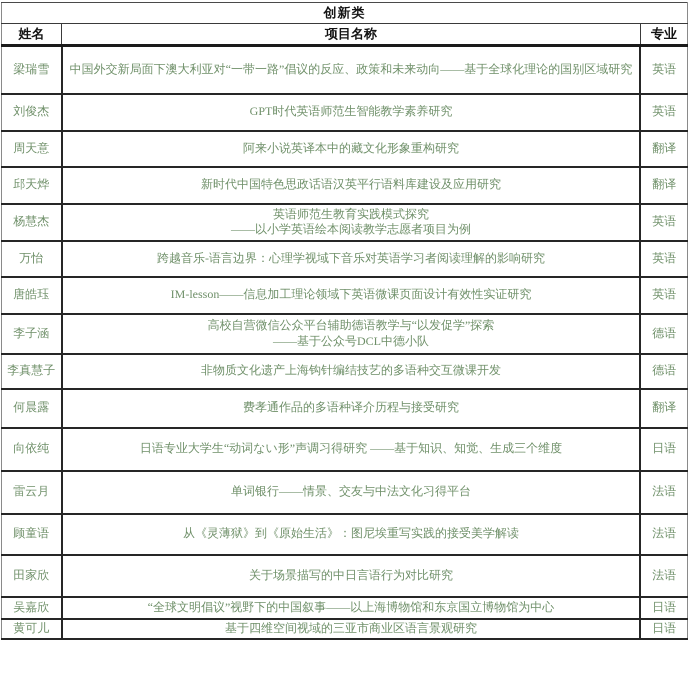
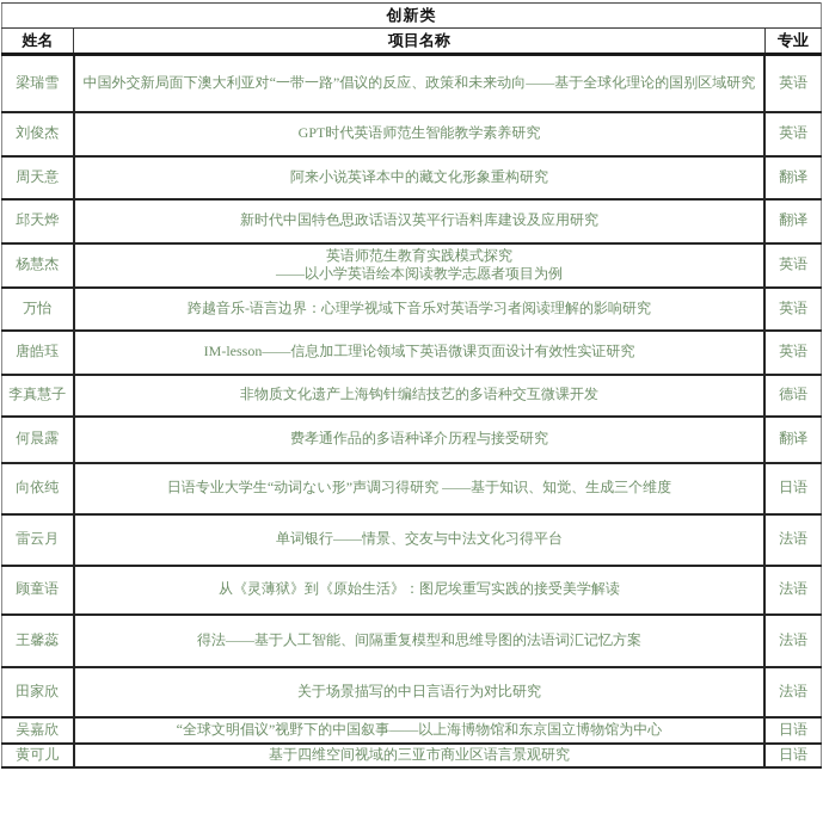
  创新类
  姓名	项目名称	专业
  梁瑞雪	中国外交新局面下澳大利亚对“一带一路”倡议的反应、政策和未来动向——基于全球化理论的国别区域研究	英语
  刘俊杰	GPT时代英语师范生智能教学素养研究	英语
  周天意	阿来小说英译本中的藏文化形象重构研究	翻译
  邱天烨	新时代中国特色思政话语汉英平行语料库建设及应用研究	翻译
  杨慧杰	英语师范生教育实践模式探究——以小学英语绘本阅读教学志愿者项目为例	英语
  万怡	跨越音乐-语言边界：心理学视域下音乐对英语学习者阅读理解的影响研究	英语
  唐皓珏	IM-lesson——信息加工理论领域下英语微课页面设计有效性实证研究	英语
- 李子涵	高校自营微信公众平台辅助德语教学与“以发促学”探索——基于公众号DCL中德小队	德语
  李真慧子	非物质文化遗产上海钩针编结技艺的多语种交互微课开发	德语
  何晨露	费孝通作品的多语种译介历程与接受研究	翻译
  向依纯	日语专业大学生“动词ない形”声调习得研究 ——基于知识、知觉、生成三个维度	日语
  雷云月	单词银行——情景、交友与中法文化习得平台	法语
  顾童语	从《灵薄狱》到《原始生活》：图尼埃重写实践的接受美学解读	法语
+ 王馨蕊	得法——基于人工智能、间隔重复模型和思维导图的法语词汇记忆方案	法语
  田家欣	关于场景描写的中日言语行为对比研究	法语
  吴嘉欣	“全球文明倡议”视野下的中国叙事——以上海博物馆和东京国立博物馆为中心	日语
  黄可儿	基于四维空间视域的三亚市商业区语言景观研究	日语
